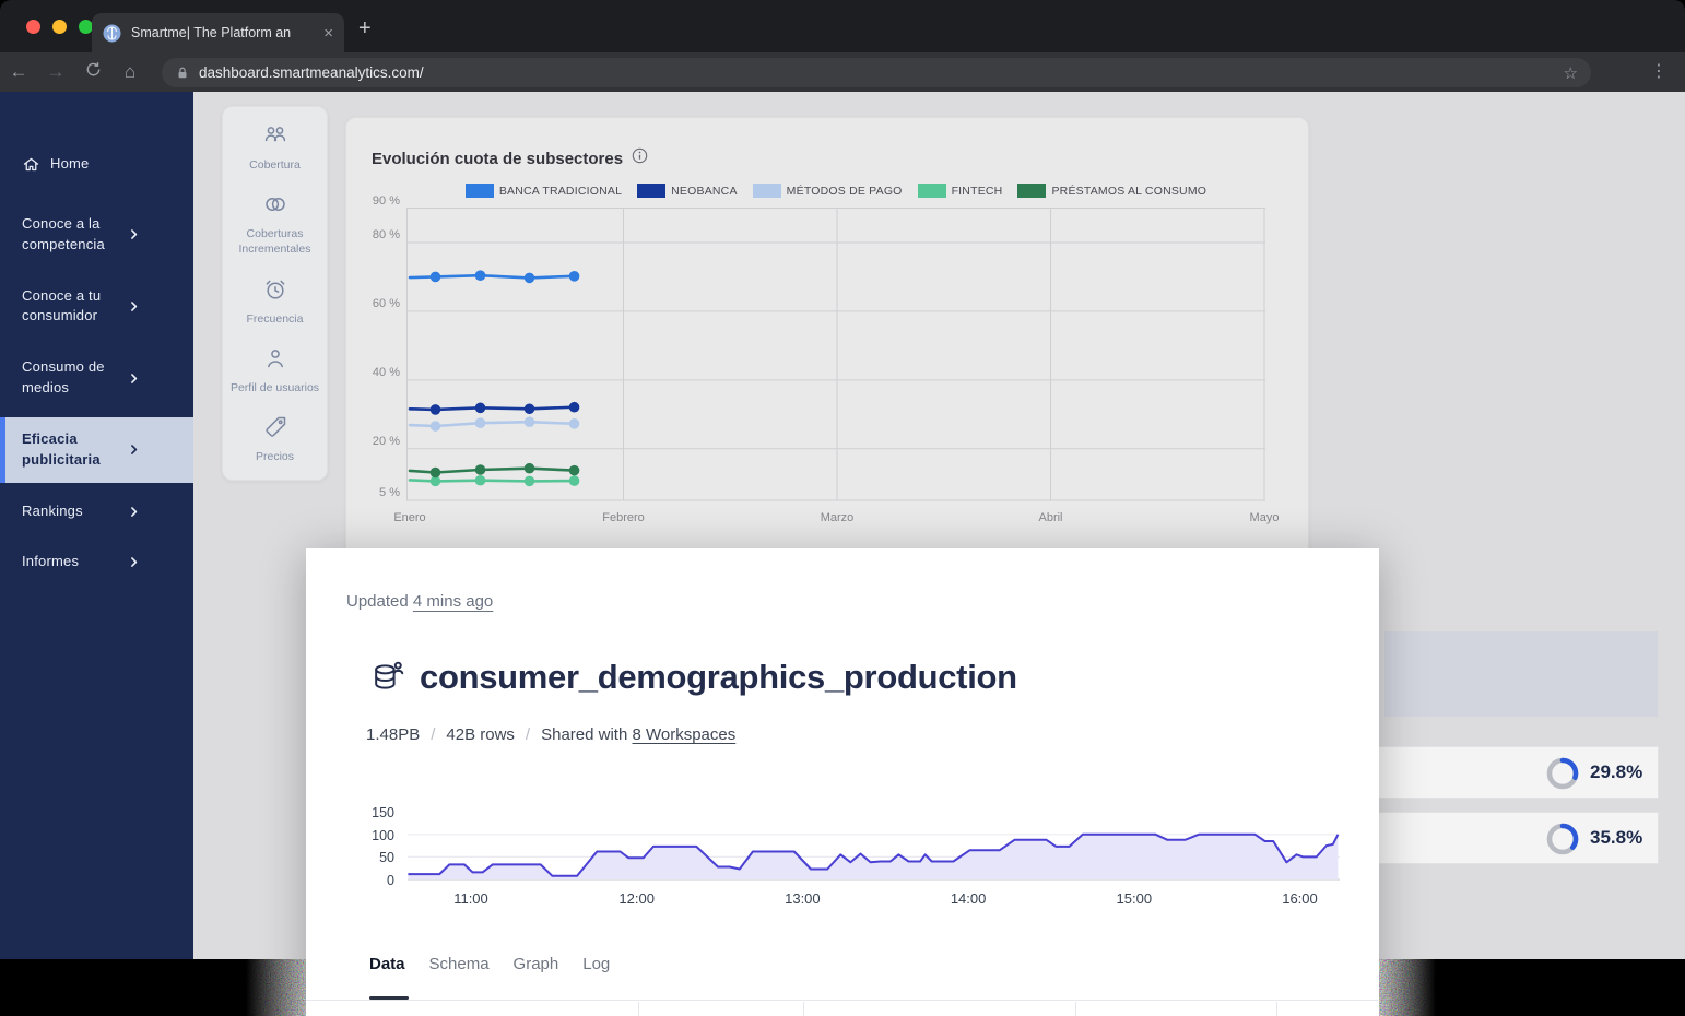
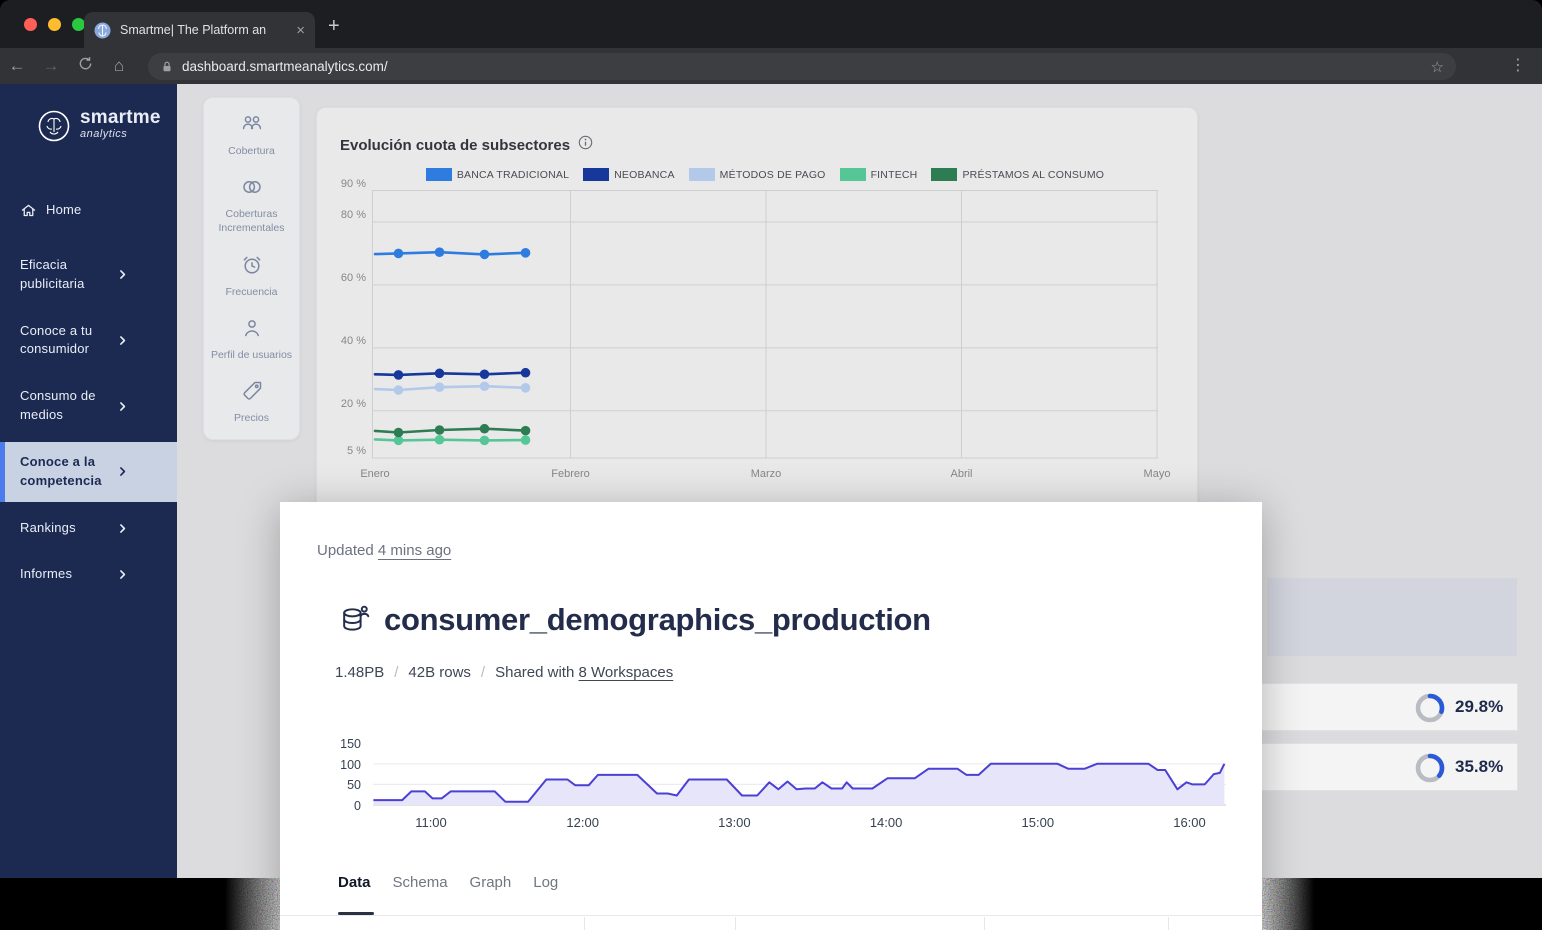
  Smartme| The Platform an
  ×
  +
  ←
  →
  ⌂
  dashboard.smartmeanalytics.com/
  ☆
  ⋮
+ smartme
+ analytics
  Home
- Conoce a la competencia
+ Eficacia publicitaria
  Conoce a tu consumidor
  Consumo de medios
- Eficacia publicitaria
+ Conoce a la competencia
  Rankings
  Informes
  Cobertura
  Coberturas Incrementales
  Frecuencia
  Perfil de usuarios
  Precios
  Evolución cuota de subsectores
  BANCA TRADICIONAL
  NEOBANCA
  MÉTODOS DE PAGO
  FINTECH
  PRÉSTAMOS AL CONSUMO
  90 %
  80 %
  60 %
  40 %
  20 %
  5 %
  Enero
  Febrero
  Marzo
  Abril
  Mayo
  29.8%
  35.8%
  Updated 4 mins ago
  consumer_demographics_production
  1.48PB
  /
  42B rows
  /
  Shared with 8 Workspaces
  150
  100
  50
  0
  11:00
  12:00
  13:00
  14:00
  15:00
  16:00
  Data
  Schema
  Graph
  Log
